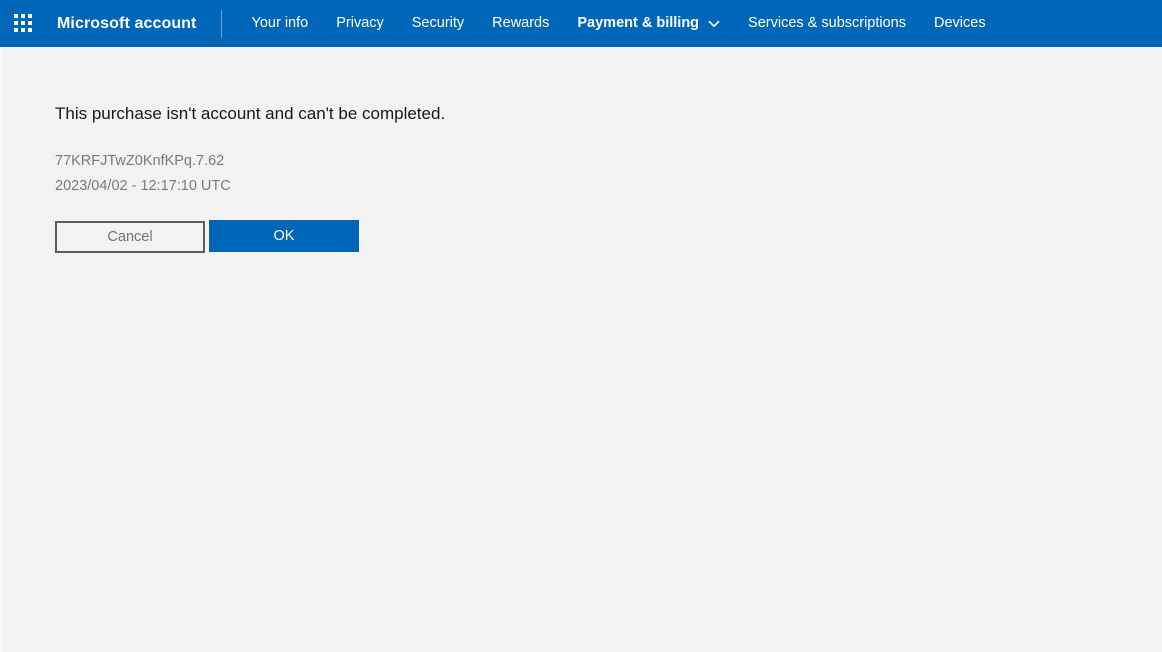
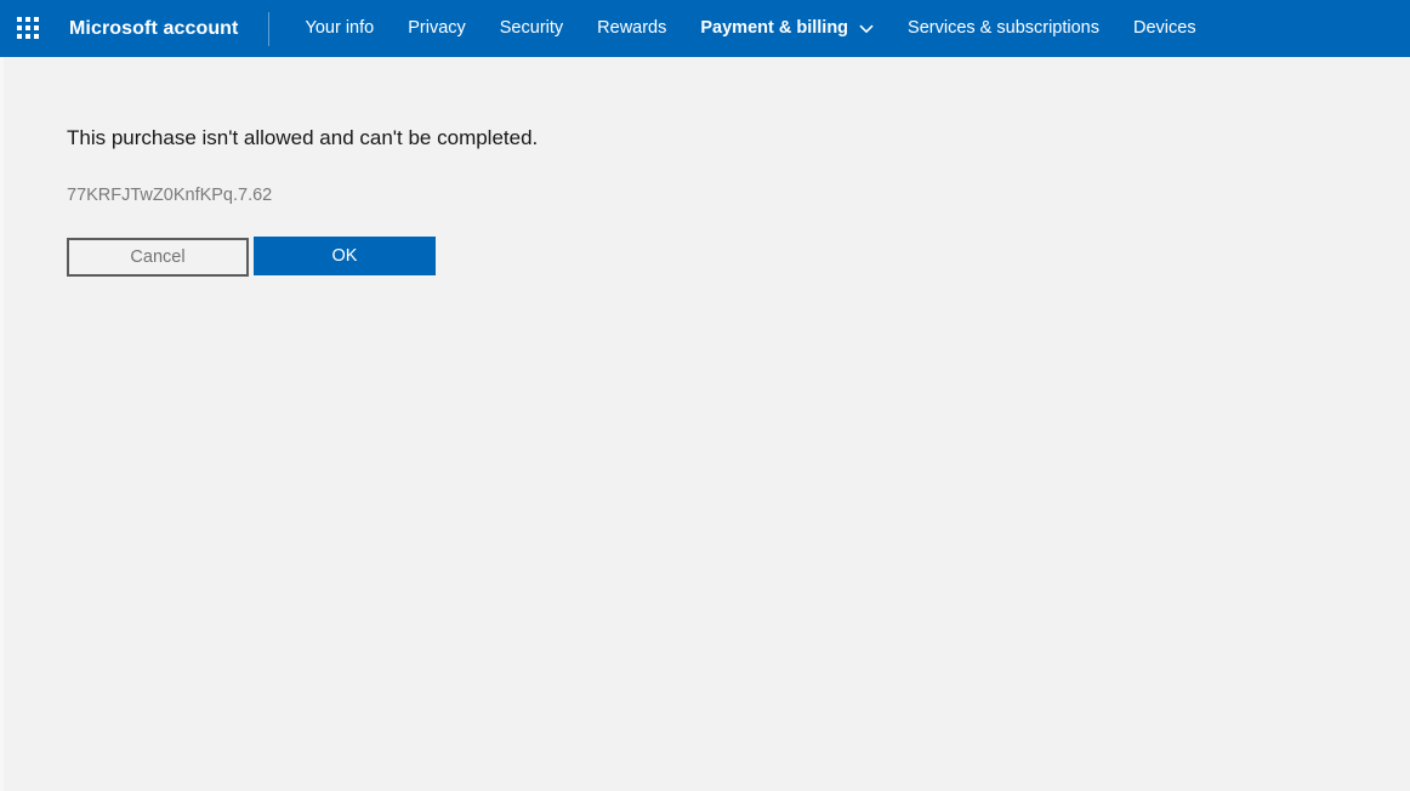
  Microsoft account
  Your info
  Privacy
  Security
  Rewards
  Payment & billing
  Services & subscriptions
  Devices
- This purchase isn't account and can't be completed.
+ This purchase isn't allowed and can't be completed.
  77KRFJTwZ0KnfKPq.7.62
- 2023/04/02 - 12:17:10 UTC
  Cancel
  OK
